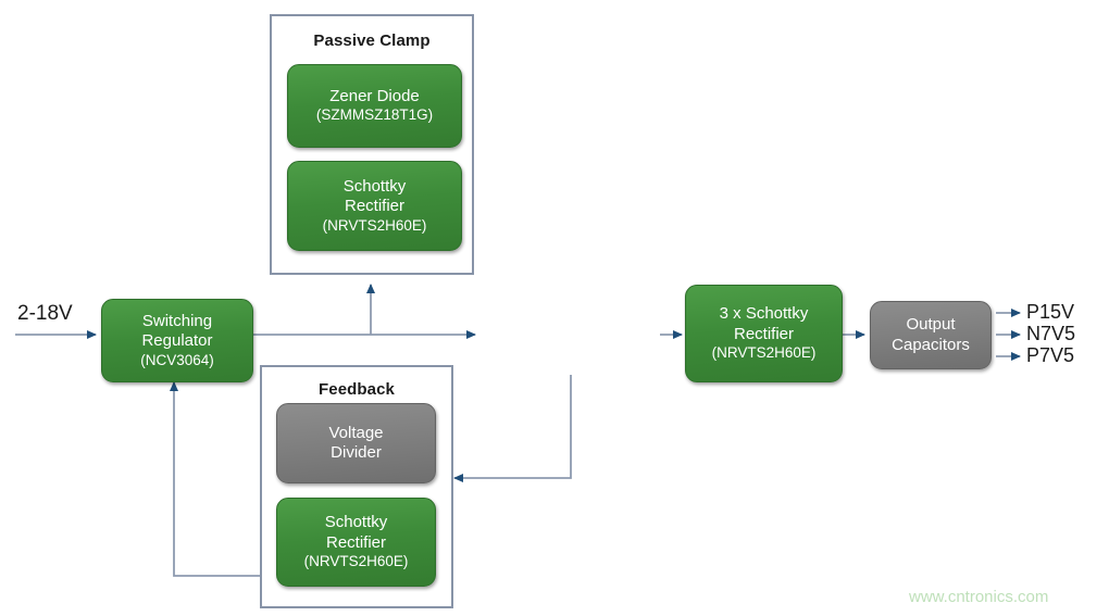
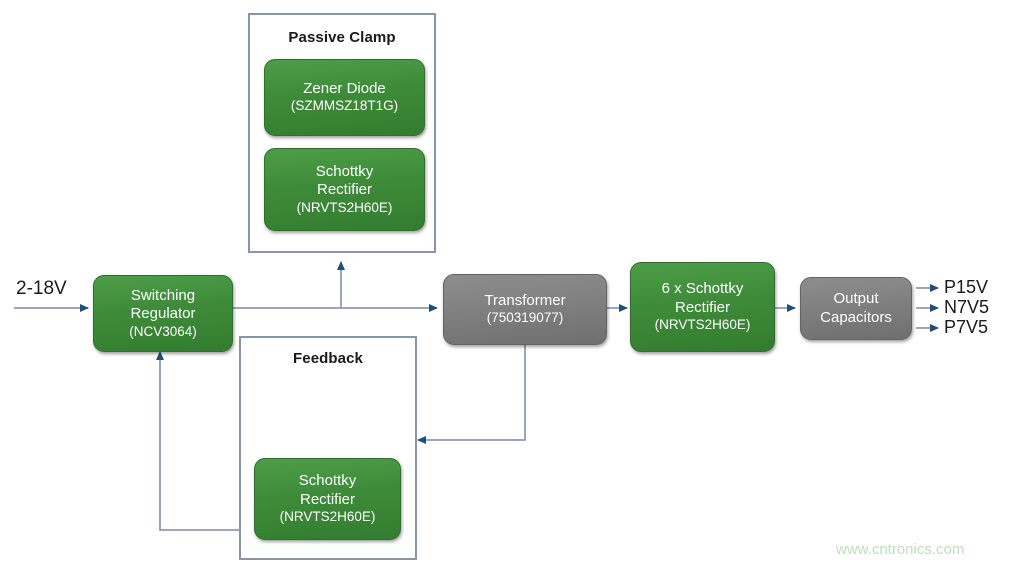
  Passive Clamp
  Zener Diode
  (SZMMSZ18T1G)
  Schottky
  Rectifier
  (NRVTS2H60E)
  Feedback
- Voltage
- Divider
  Schottky
  Rectifier
  (NRVTS2H60E)
  2-18V
  Switching
  Regulator
  (NCV3064)
+ Transformer
+ (750319077)
- 3 x Schottky
+ 6 x Schottky
  Rectifier
  (NRVTS2H60E)
  Output
  Capacitors
  P15V
  N7V5
  P7V5
  www.cntronics.com
